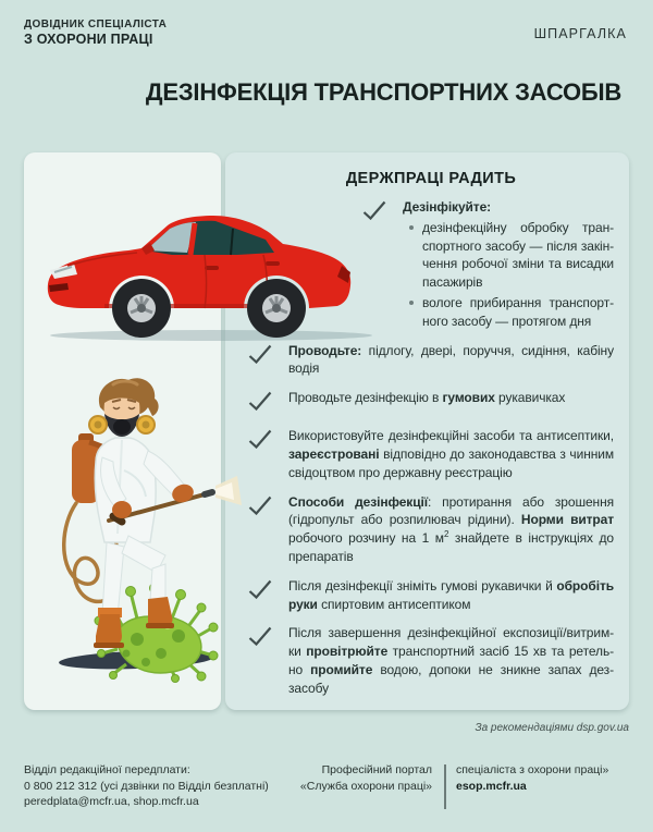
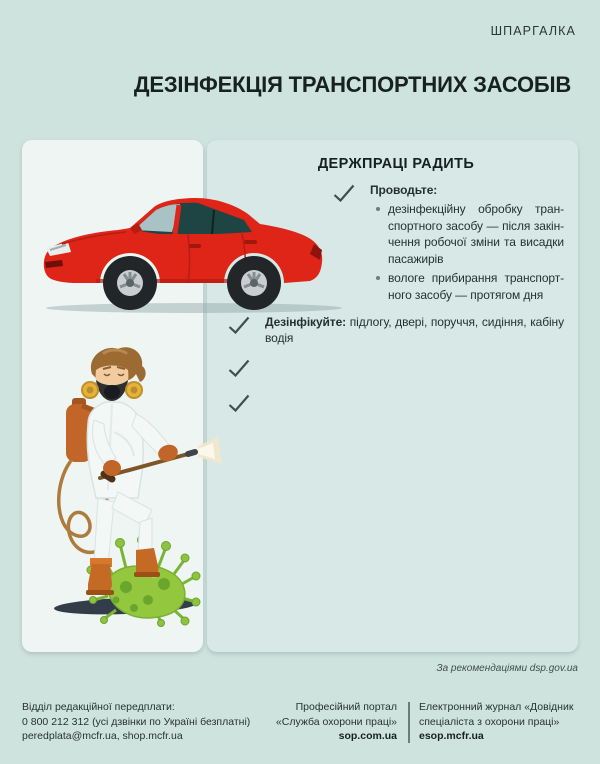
- ДОВІДНИК СПЕЦІАЛІСТА
- З ОХОРОНИ ПРАЦІ
  ШПАРГАЛКА
  ДЕЗІНФЕКЦІЯ ТРАНСПОРТНИХ ЗАСОБІВ
  ДЕРЖПРАЦІ РАДИТЬ
- Дезінфікуйте:
+ Проводьте:
  дезінфекційну обробку тран-спортного засобу — після закін-чення робочої зміни та висадки пасажирів
  вологе прибирання транспорт-ного засобу — протягом дня
- Проводьте: підлогу, двері, поруччя, сидіння, кабіну водія
+ Дезінфікуйте: підлогу, двері, поруччя, сидіння, кабіну водія
- Проводьте дезінфекцію в гумових рукавичках
- Використовуйте дезінфекційні засоби та антисептики, зареєстровані відповідно до законодавства з чинним свідоцтвом про державну реєстрацію
- Способи дезінфекції: протирання або зрошення (гідропульт або розпилювач рідини). Норми витрат робочого розчину на 1 м2 знайдете в інструкціях до препаратів
- Після дезінфекції зніміть гумові рукавички й обробіть руки спиртовим антисептиком
- Після завершення дезінфекційної експозиції/витрим-ки провітрюйте транспортний засіб 15 хв та ретель-но промийте водою, допоки не зникне запах дез-засобу
  За рекомендаціями dsp.gov.ua
  Відділ редакційної передплати:
- 0 800 212 312 (усі дзвінки по Відділ безплатні)
+ 0 800 212 312 (усі дзвінки по Україні безплатні)
  peredplata@mcfr.ua, shop.mcfr.ua
  Професійний портал
  «Служба охорони праці»
+ sop.com.ua
+ Електронний журнал «Довідник
  спеціаліста з охорони праці»
  esop.mcfr.ua
